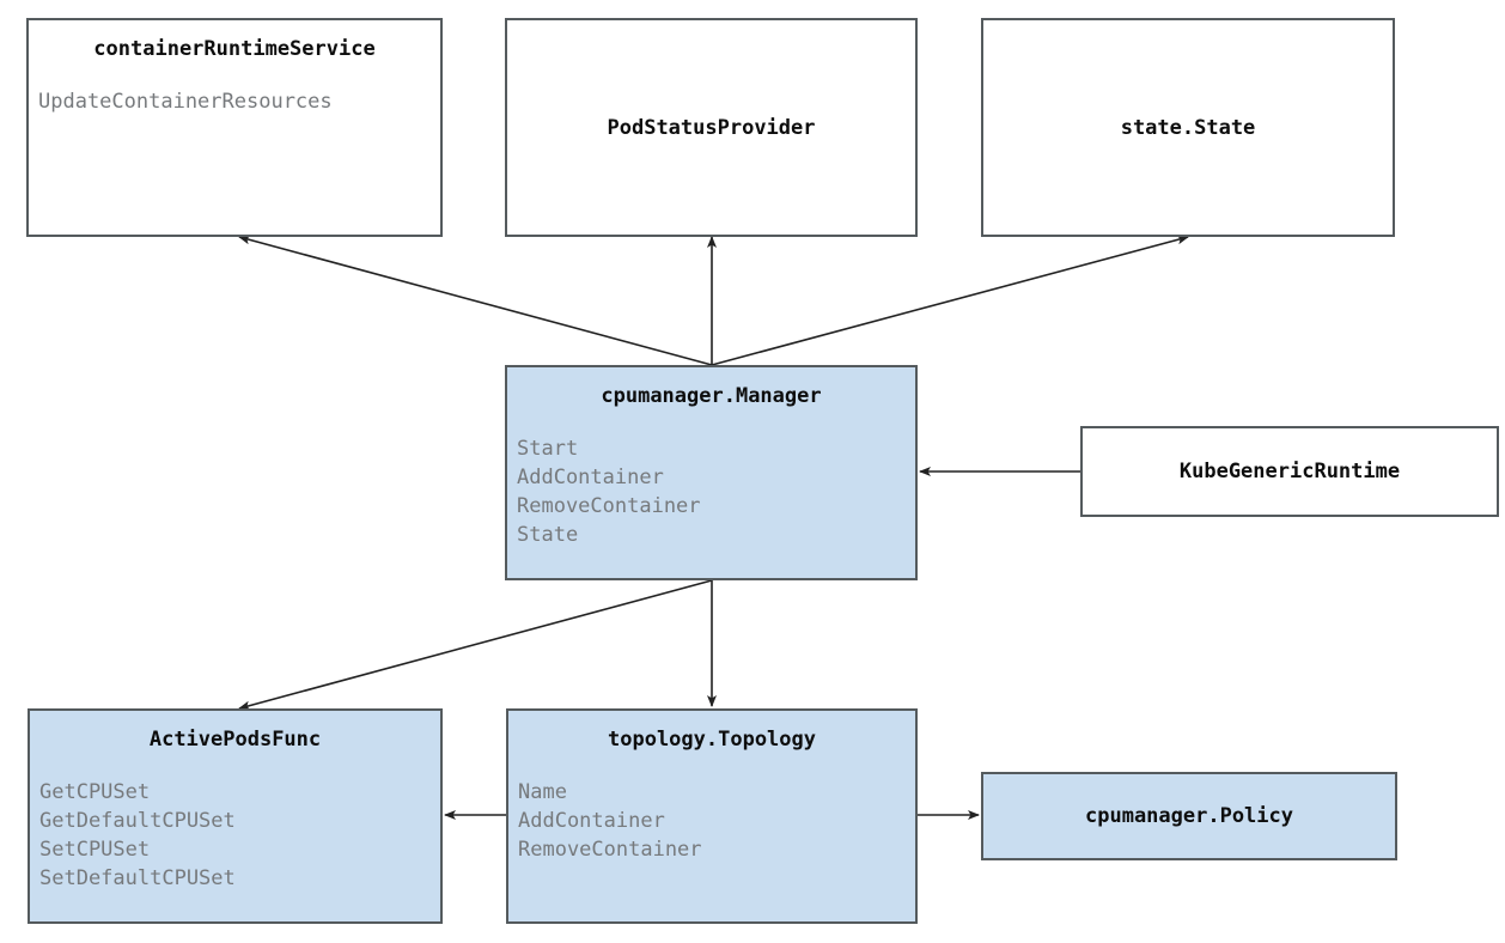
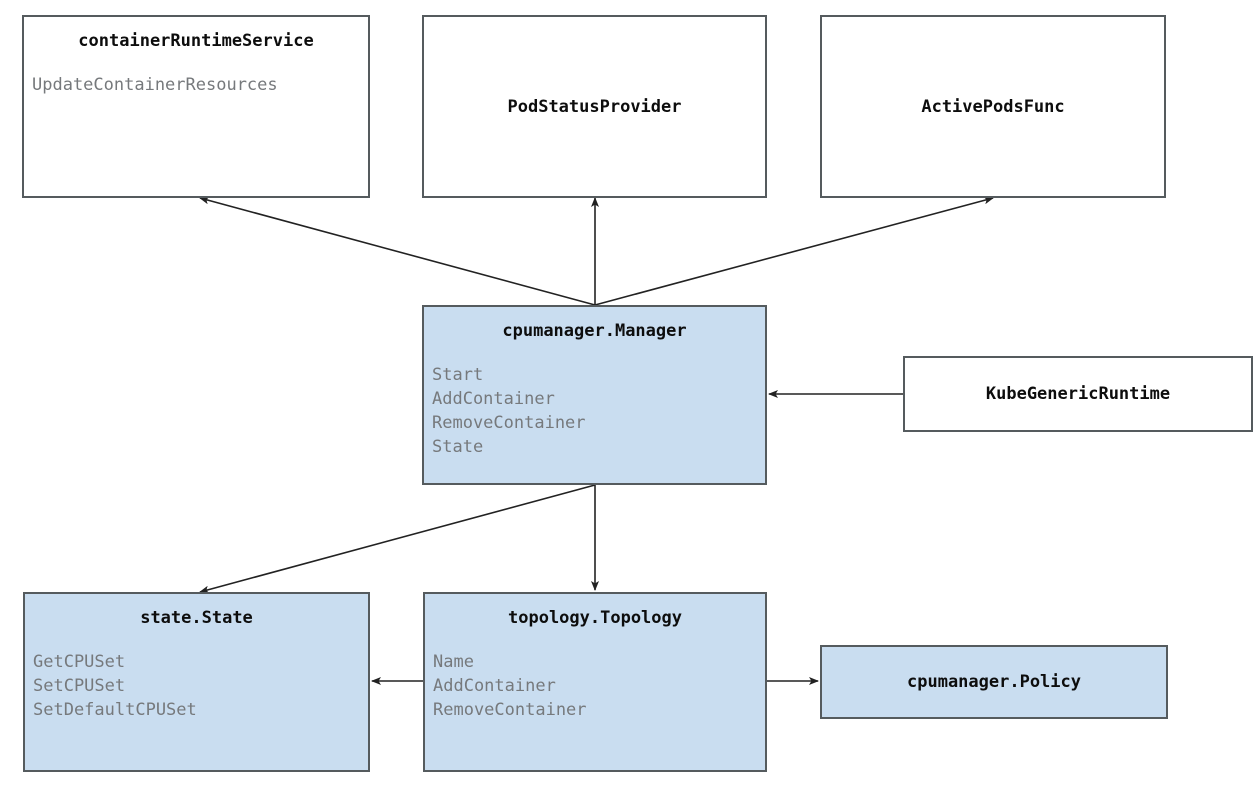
  containerRuntimeService
  UpdateContainerResources
  PodStatusProvider
- state.State
+ ActivePodsFunc
  cpumanager.Manager
  Start
  AddContainer
  RemoveContainer
  State
  KubeGenericRuntime
- ActivePodsFunc
+ state.State
  GetCPUSet
- GetDefaultCPUSet
  SetCPUSet
  SetDefaultCPUSet
  topology.Topology
  Name
  AddContainer
  RemoveContainer
  cpumanager.Policy
